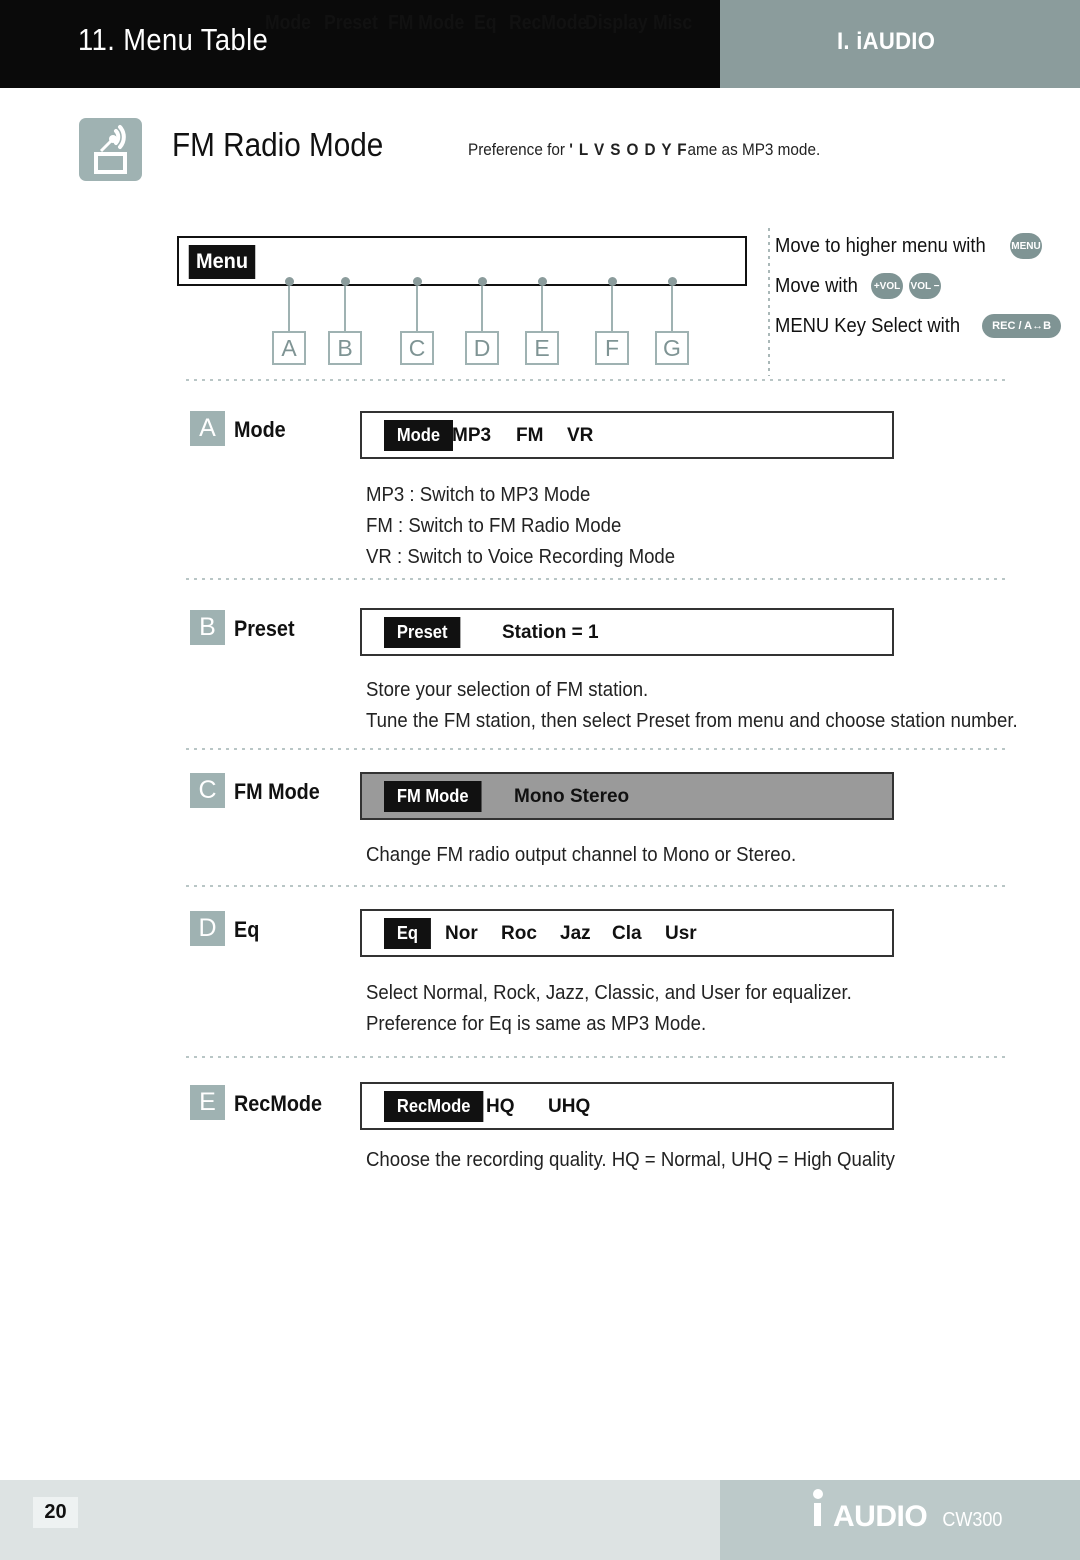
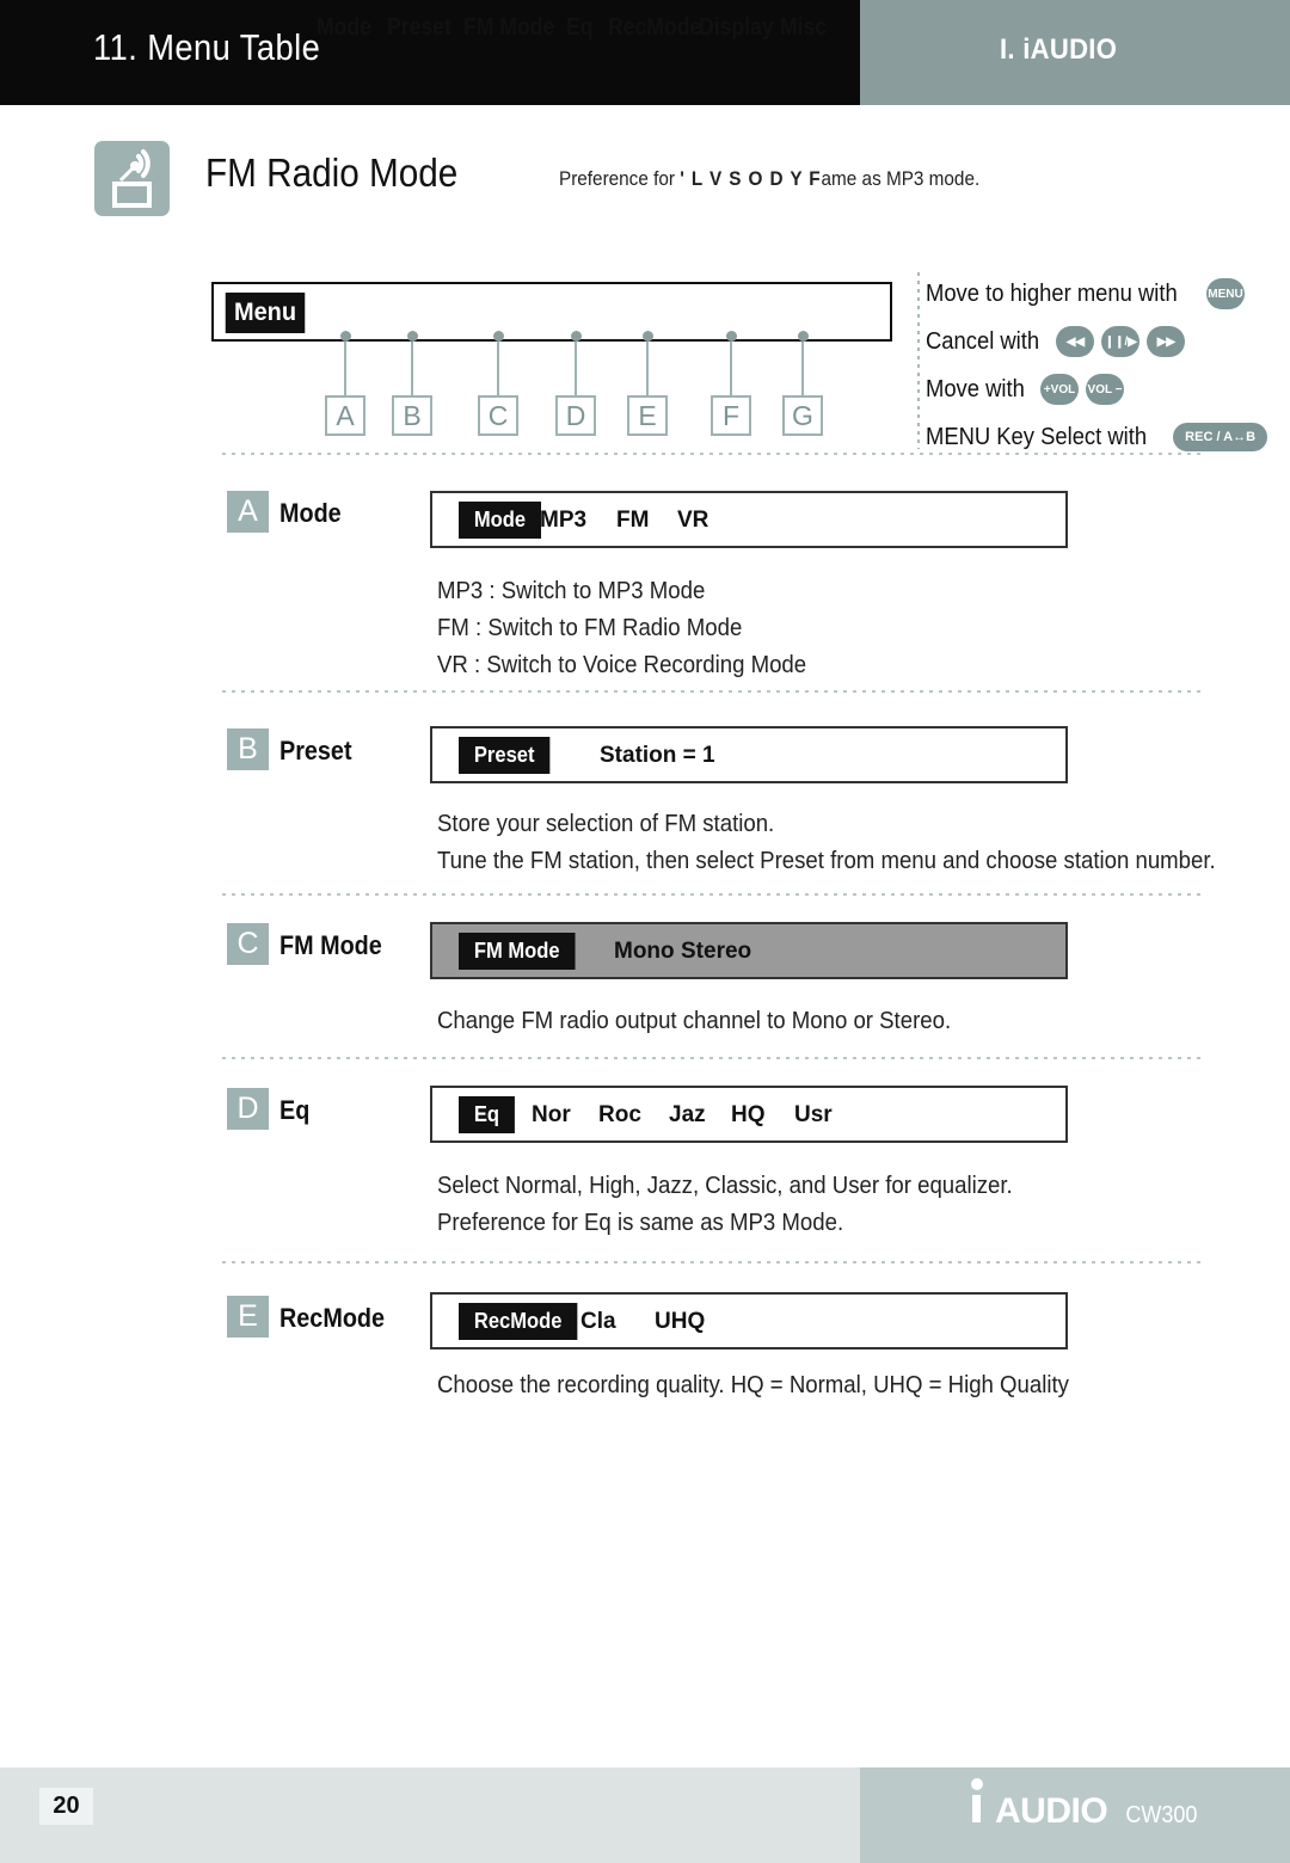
  11. Menu Table
  I. iAUDIO
  FM Radio Mode
  Preference for ' L V S O D Y Fame as MP3 mode.
  Menu
  A
  B
  C
  D
  E
  F
  G
  Move to higher menu with
  MENU
+ Cancel with
+ ◀◀
+ ❙❙/▶
+ ▶▶
  Move with
  +VOL
  VOL −
  MENU Key Select with
  REC / A↔B
  A
  Mode
  Mode
  MP3
  FM
  VR
  MP3 : Switch to MP3 Mode
  FM : Switch to FM Radio Mode
  VR : Switch to Voice Recording Mode
  B
  Preset
  Preset
  Station = 1
  Store your selection of FM station.
  Tune the FM station, then select Preset from menu and choose station number.
  C
  FM Mode
  FM Mode
  Mono
  Stereo
  Change FM radio output channel to Mono or Stereo.
  D
  Eq
  Eq
  Nor
  Roc
  Jaz
- Cla
+ HQ
  Usr
- Select Normal, Rock, Jazz, Classic, and User for equalizer.
+ Select Normal, High, Jazz, Classic, and User for equalizer.
  Preference for Eq is same as MP3 Mode.
  E
  RecMode
  RecMode
- HQ
+ Cla
  UHQ
  Choose the recording quality. HQ = Normal, UHQ = High Quality
  20
  AUDIO
  CW300
